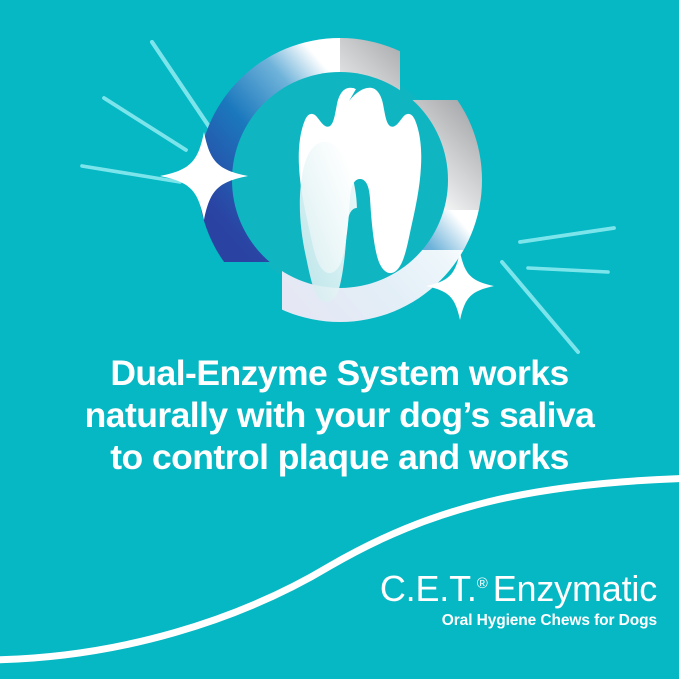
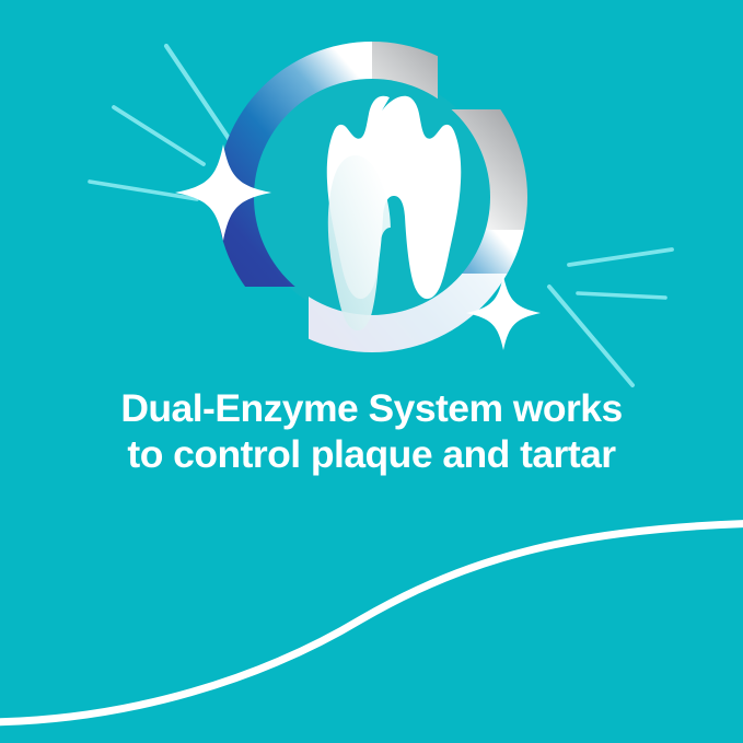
  Dual-Enzyme System works
- naturally with your dog’s saliva
- to control plaque and works
+ to control plaque and tartar
- C.E.T.® Enzymatic
- Oral Hygiene Chews for Dogs
